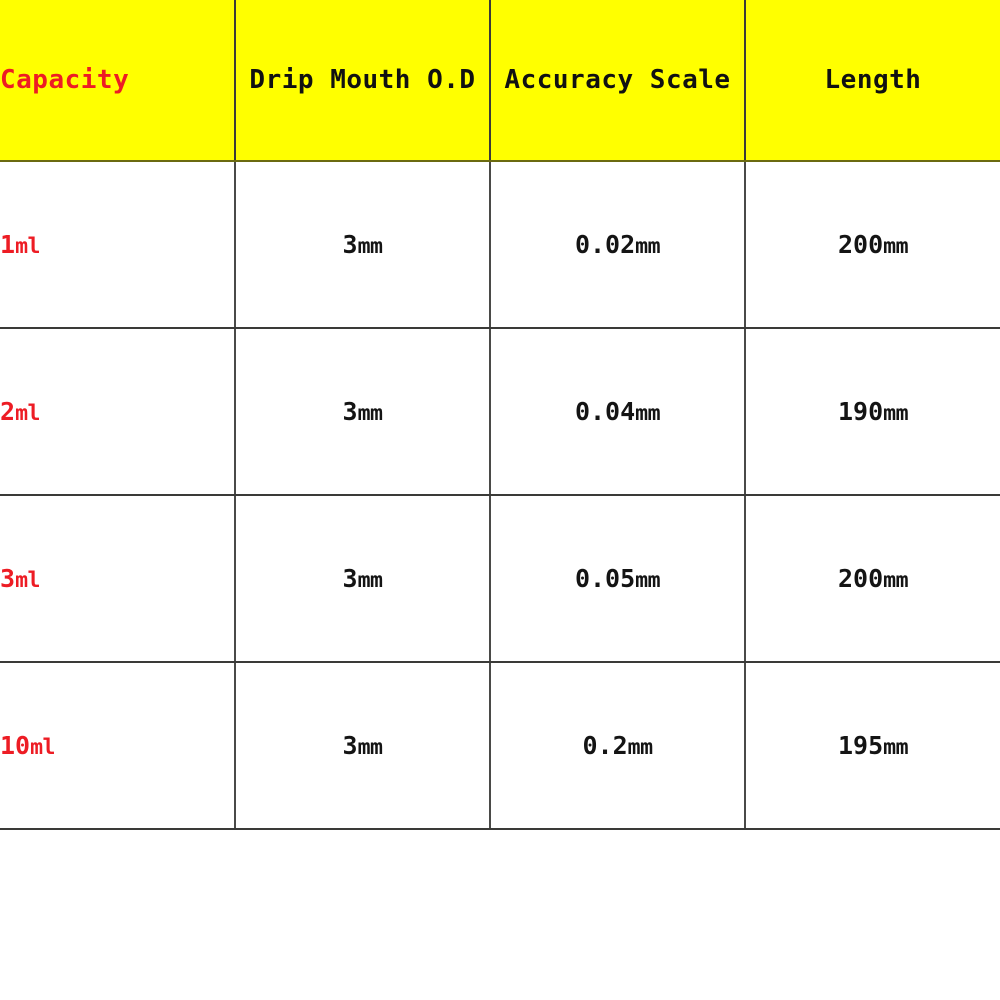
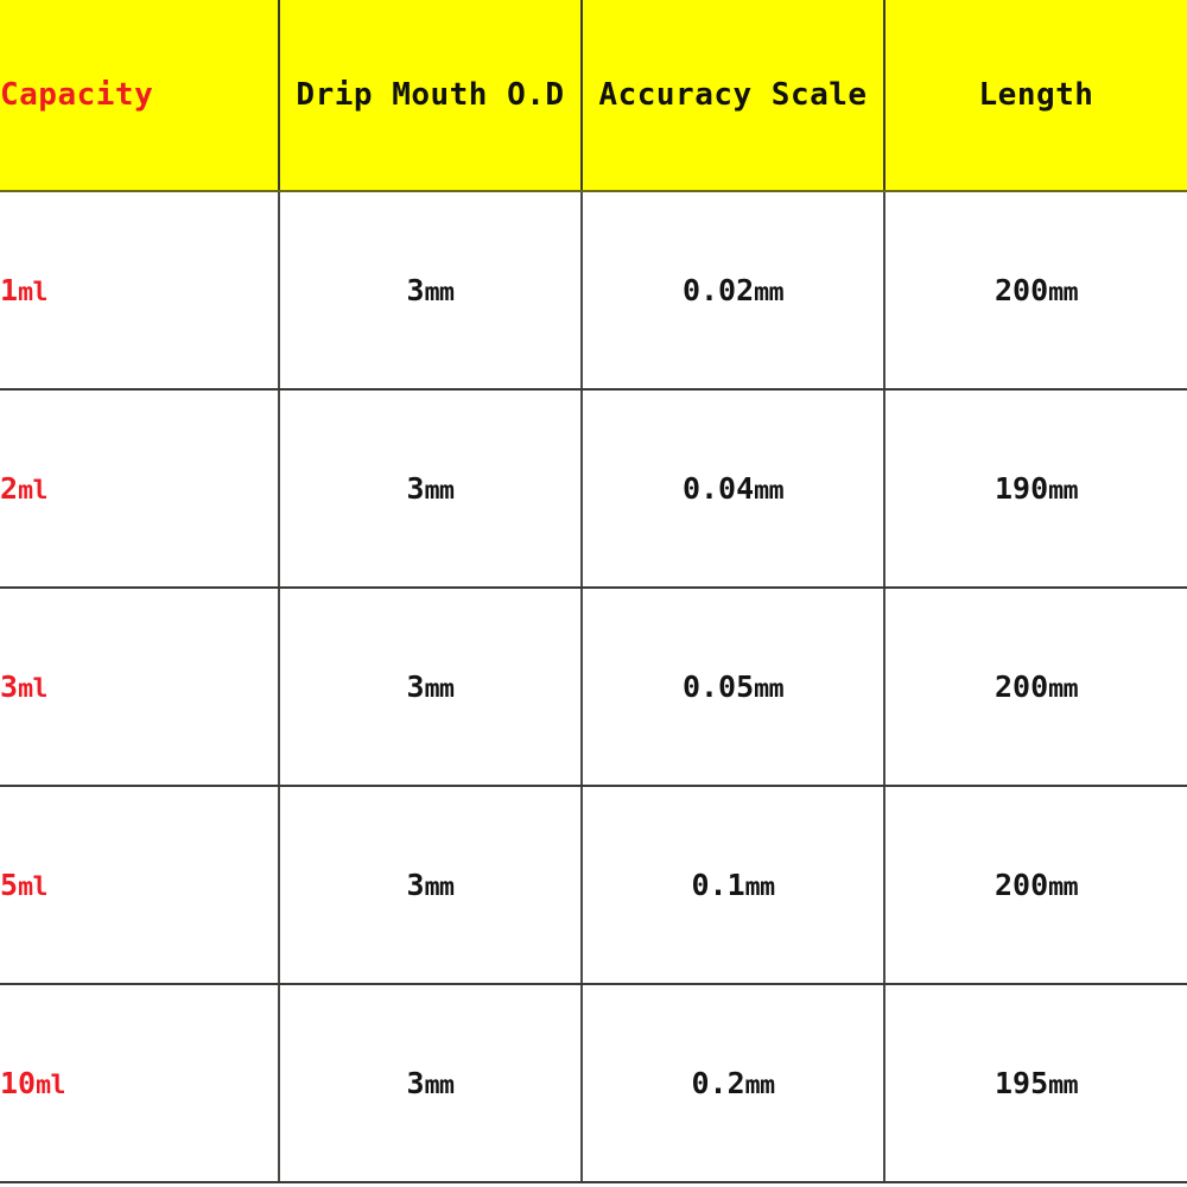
  Capacity	Drip Mouth O.D	Accuracy Scale	Length
  1ml	3mm	0.02mm	200mm
  2ml	3mm	0.04mm	190mm
  3ml	3mm	0.05mm	200mm
+ 5ml	3mm	0.1mm	200mm
  10ml	3mm	0.2mm	195mm
